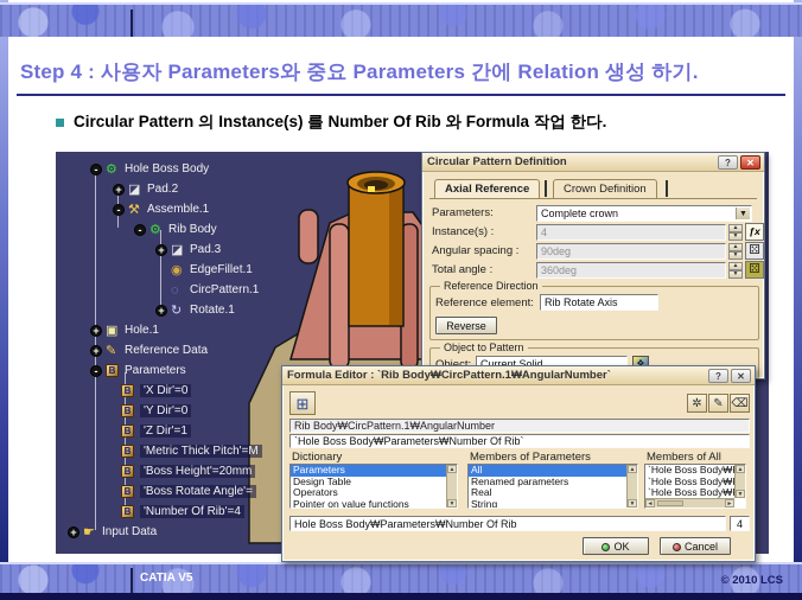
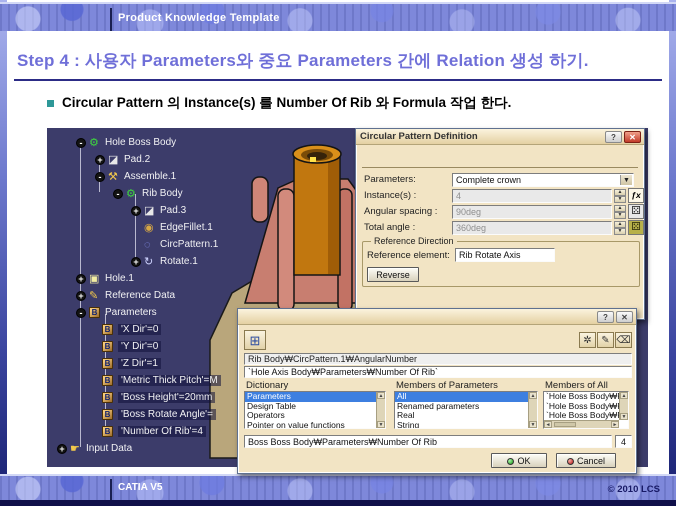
+ Product Knowledge Template
  Step 4 : 사용자 Parameters와 중요 Parameters 간에 Relation 생성 하기.
  Circular Pattern 의 Instance(s) 를 Number Of Rib 와 Formula 작업 한다.
  -
  ⚙
  Hole Boss Body
  +
  ◪
  Pad.2
  -
  ⚒
  Assemble.1
  -
  ⚙
  Rib Body
  +
  ◪
  Pad.3
  ◉
  EdgeFillet.1
  ◌
  CircPattern.1
  +
  ↻
  Rotate.1
  +
  ▣
  Hole.1
  +
  ✎
  Reference Data
  -
  B
  Parameters
  B
  'X Dir'=0
  B
  'Y Dir'=0
  B
  'Z Dir'=1
  B
  'Metric Thick Pitch'=M
  B
  'Boss Height'=20mm
  B
  'Boss Rotate Angle'=
  B
  'Number Of Rib'=4
  +
  ☛
  Input Data
  Circular Pattern Definition
  ?
  ✕
- Axial Reference
- Crown Definition
  Parameters:
  Complete crown
  Instance(s) :
  4
  ƒx
  Angular spacing :
  90deg
  ⚄
  Total angle :
  360deg
  ⚄
  Reference Direction
  Reference element:
  Rib Rotate Axis
  Reverse
- Object to Pattern
- Current Solid
- ❖
- Formula Editor : `Rib Body₩CircPattern.1₩AngularNumber`
  ?
  ✕
  ⊞
  ✲
  ✎
  ⌫
  Rib Body₩CircPattern.1₩AngularNumber
- `Hole Boss Body₩Parameters₩Number Of Rib`
+ `Hole Axis Body₩Parameters₩Number Of Rib`
  Dictionary
  Parameters
  Design Table
  Operators
  Pointer on value functions
  Members of Parameters
  All
  Renamed parameters
  Real
  String
  Members of All
  `Hole Boss Body₩
  `Hole Boss Body₩
  `Hole Boss Body₩
- Hole Boss Body₩Parameters₩Number Of Rib
+ Boss Boss Body₩Parameters₩Number Of Rib
  4
  OK
  Cancel
  CATIA V5
  © 2010 LCS
